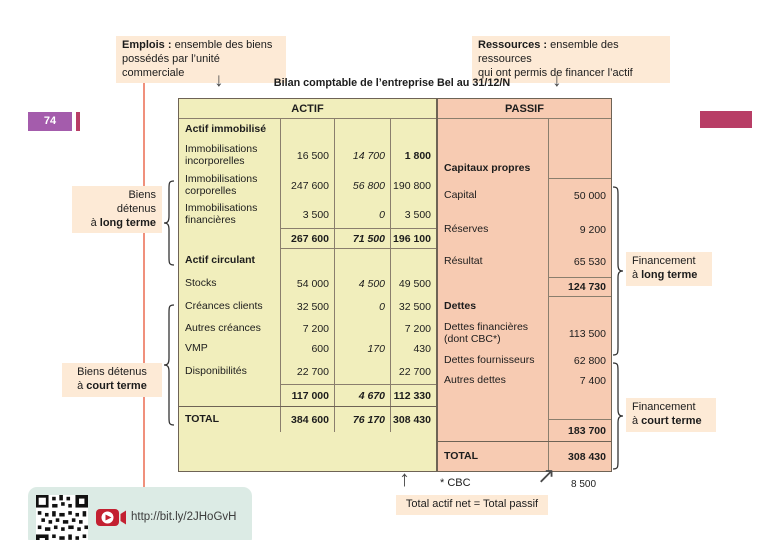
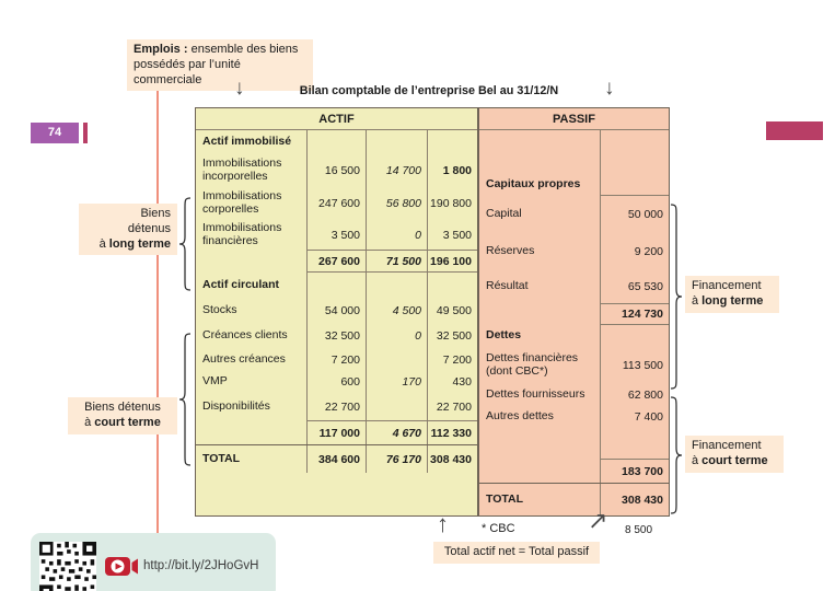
  74
  Emplois : ensemble des biens
  possédés par l’unité commerciale
- Ressources : ensemble des ressources
- qui ont permis de financer l’actif
  ↓
  ↓
  Bilan comptable de l’entreprise Bel au 31/12/N
  ACTIF
  Actif immobilisé
  Immobilisations
  incorporelles
  16 500
  14 700
  1 800
  Immobilisations
  corporelles
  247 600
  56 800
  190 800
  Immobilisations
  financières
  3 500
  0
  3 500
  267 600
  71 500
  196 100
  Actif circulant
  Stocks
  54 000
  4 500
  49 500
  Créances clients
  32 500
  0
  32 500
  Autres créances
  7 200
  7 200
  VMP
  600
  170
  430
  Disponibilités
  22 700
  22 700
  117 000
  4 670
  112 330
  TOTAL
  384 600
  76 170
  308 430
  PASSIF
  Capitaux propres
  Capital
  50 000
  Réserves
  9 200
  Résultat
  65 530
  124 730
  Dettes
  Dettes financières
  (dont CBC*)
  113 500
  Dettes fournisseurs
  62 800
  Autres dettes
  7 400
  183 700
  TOTAL
  308 430
  Biens
  détenus
  à long terme
  Biens détenus
  à court terme
  Financement
  à long terme
  Financement
  à court terme
  ↑
  * CBC
  ↗
  8 500
  Total actif net = Total passif
  http://bit.ly/2JHoGvH
